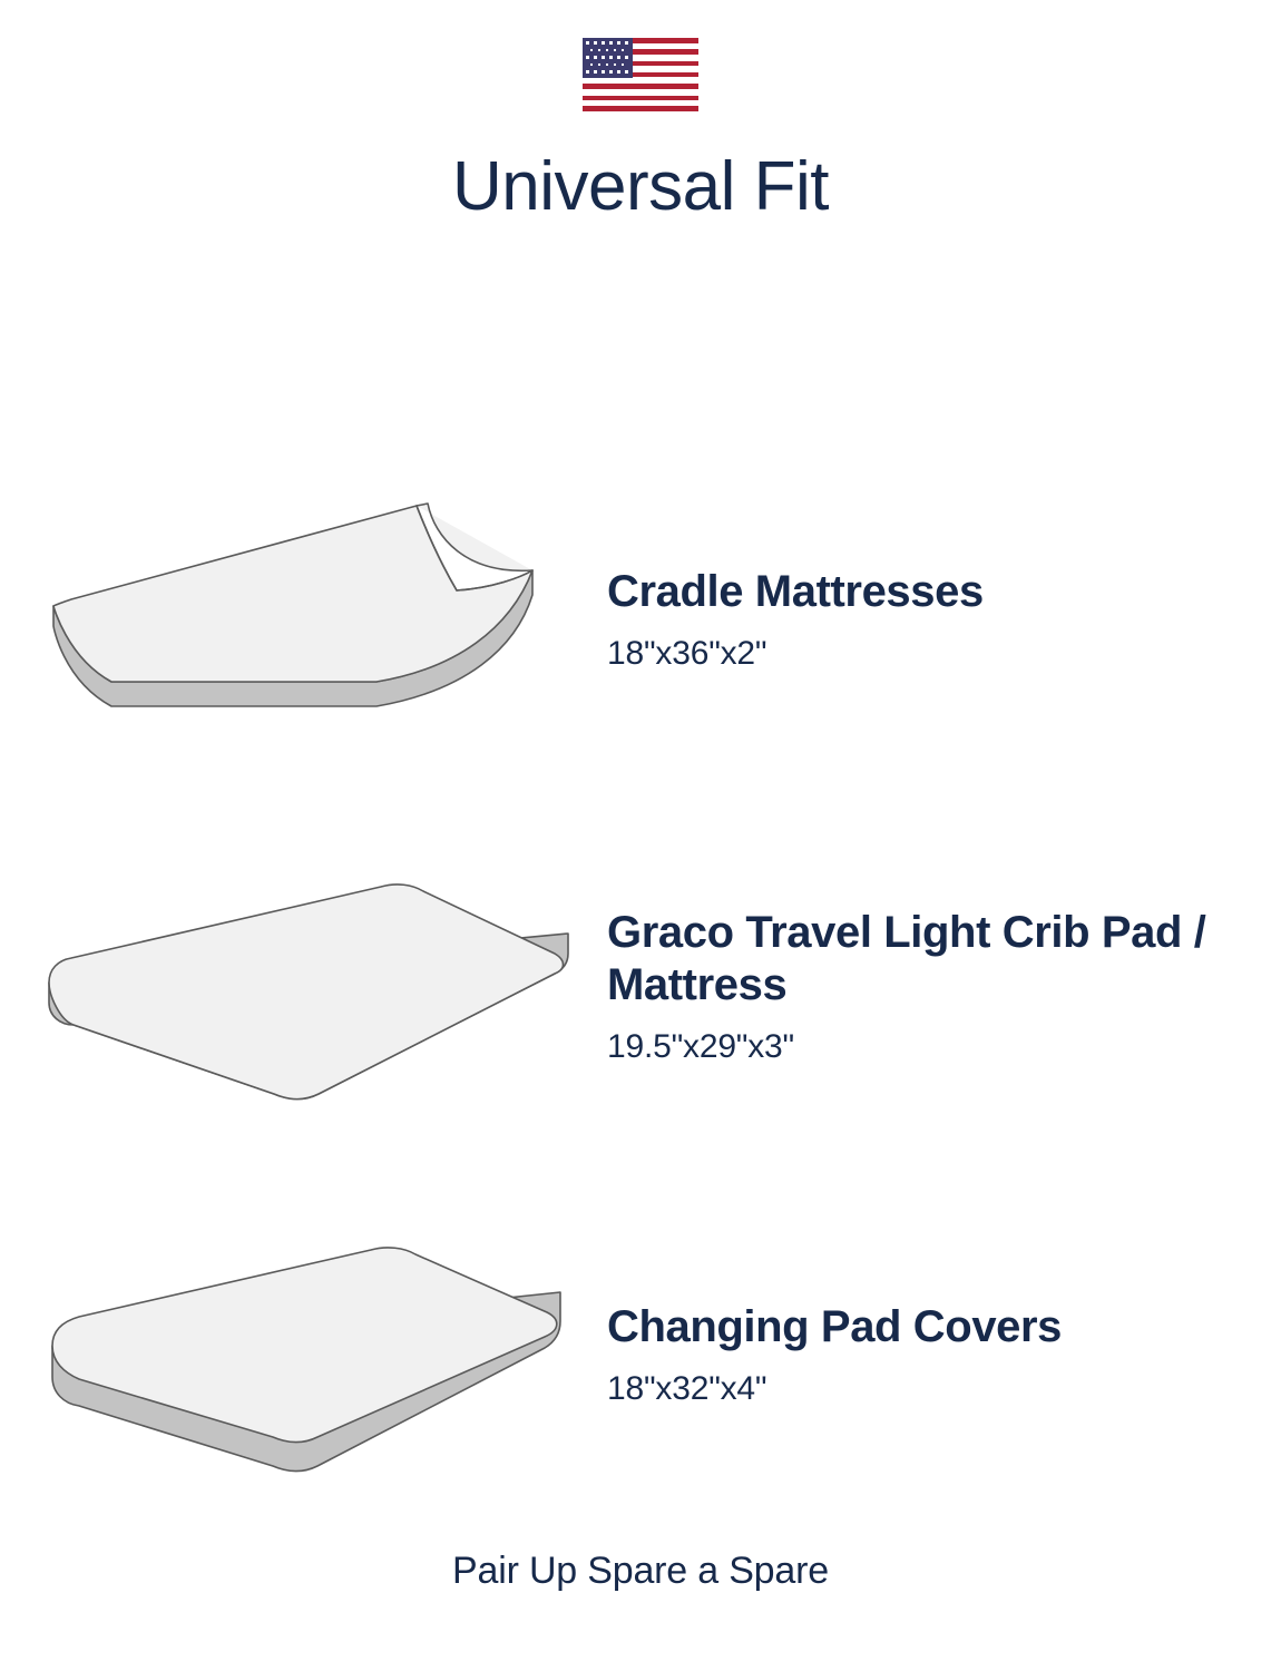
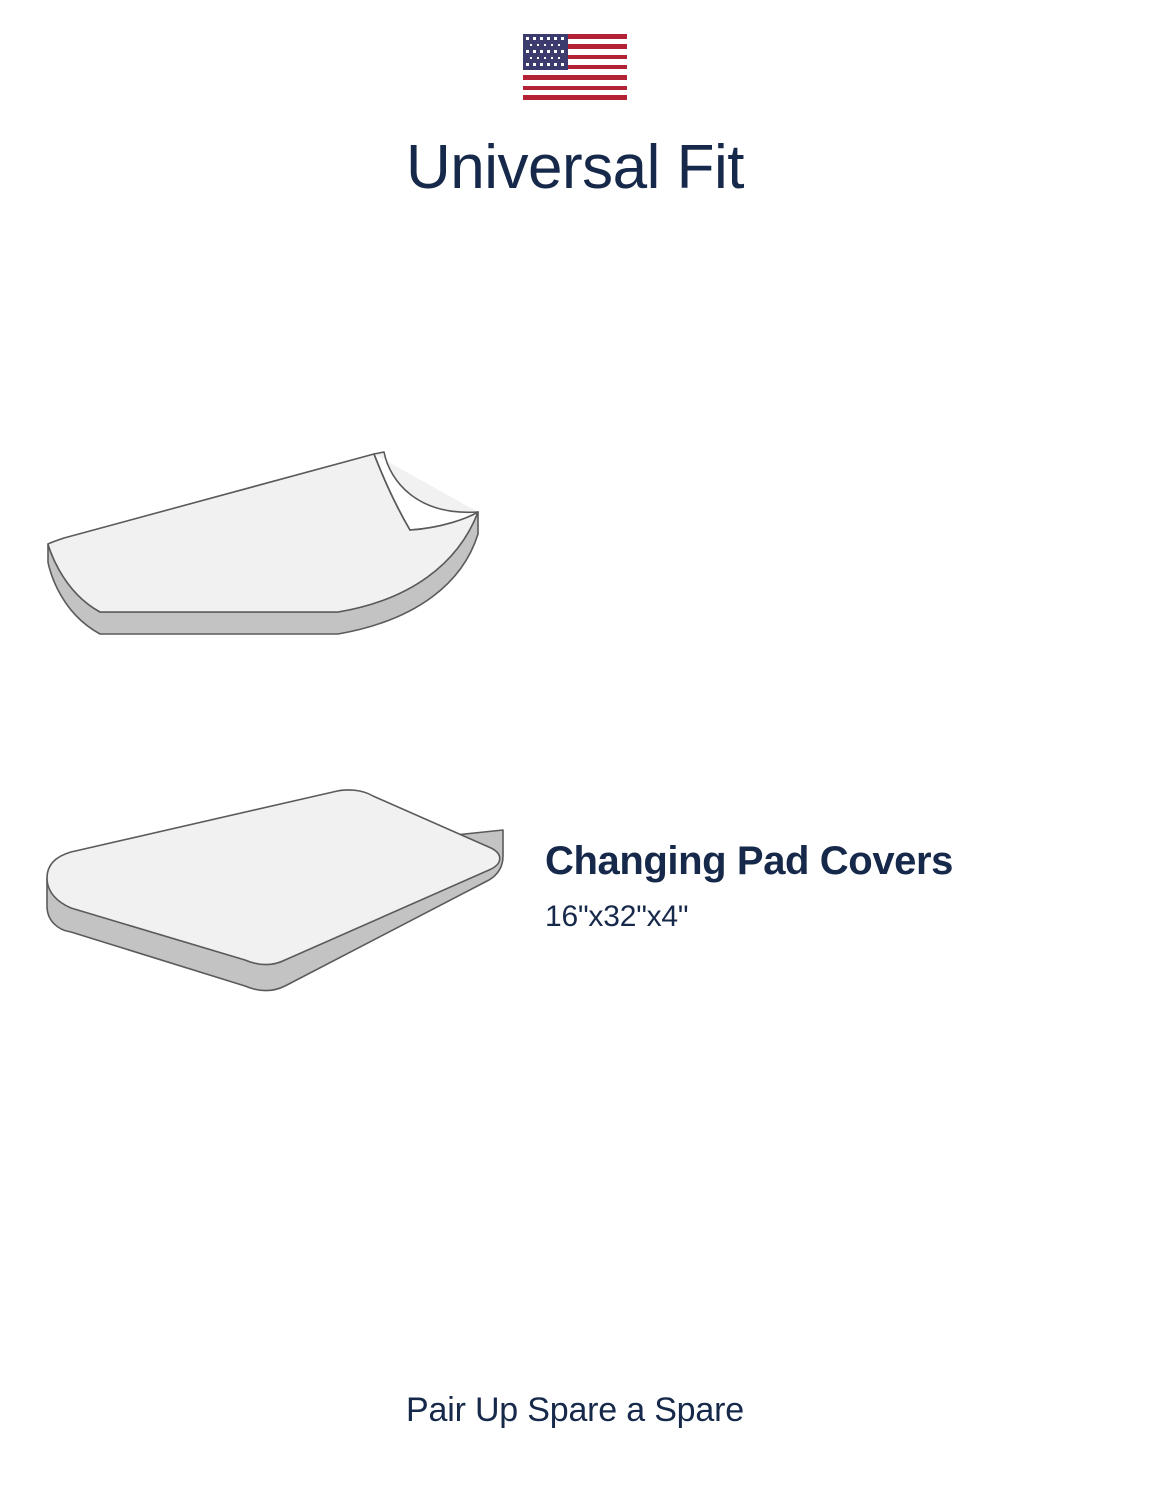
  Universal Fit
- Cradle Mattresses
- 18"x36"x2"
- Graco Travel Light Crib Pad / Mattress
- 19.5"x29"x3"
  Changing Pad Covers
- 18"x32"x4"
+ 16"x32"x4"
  Pair Up Spare a Spare
